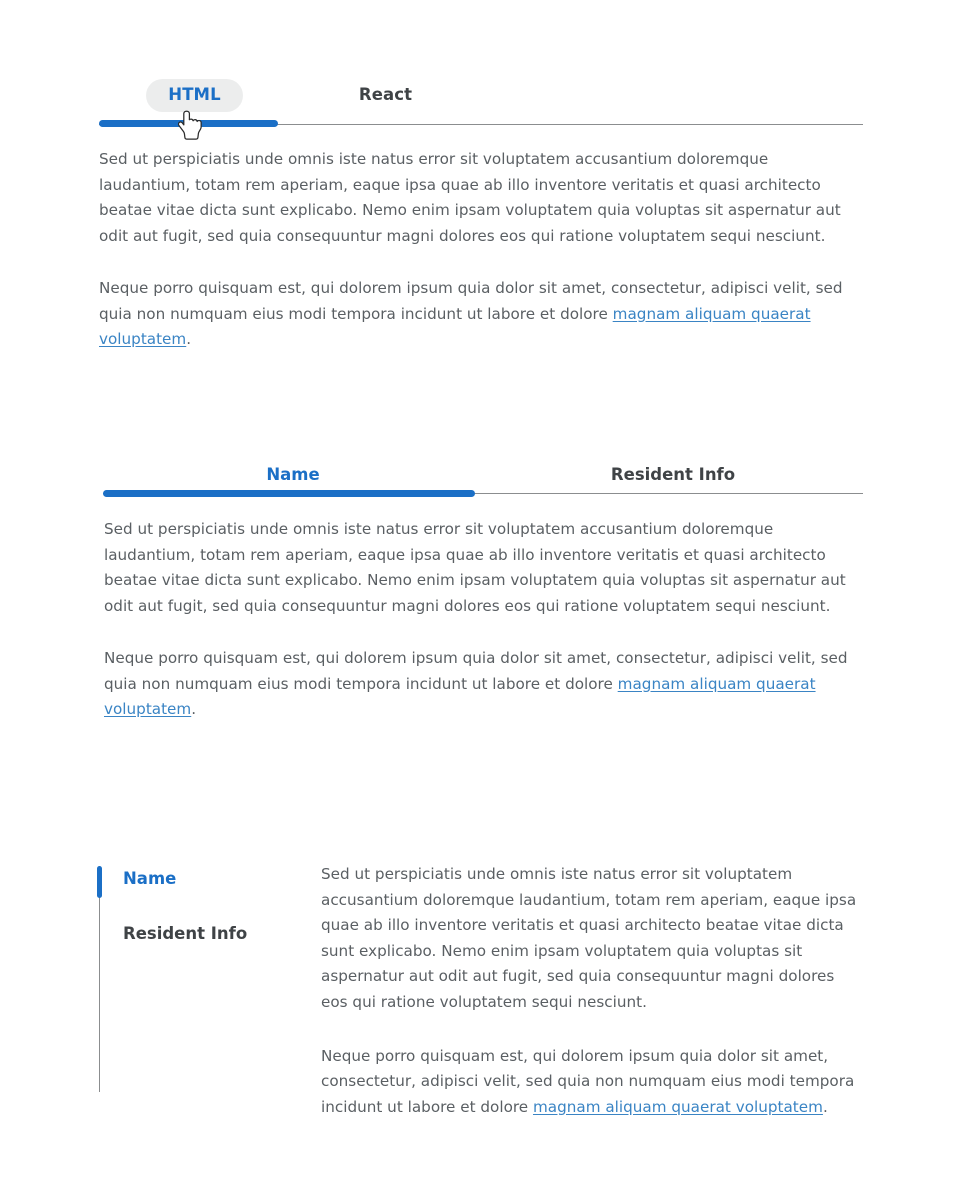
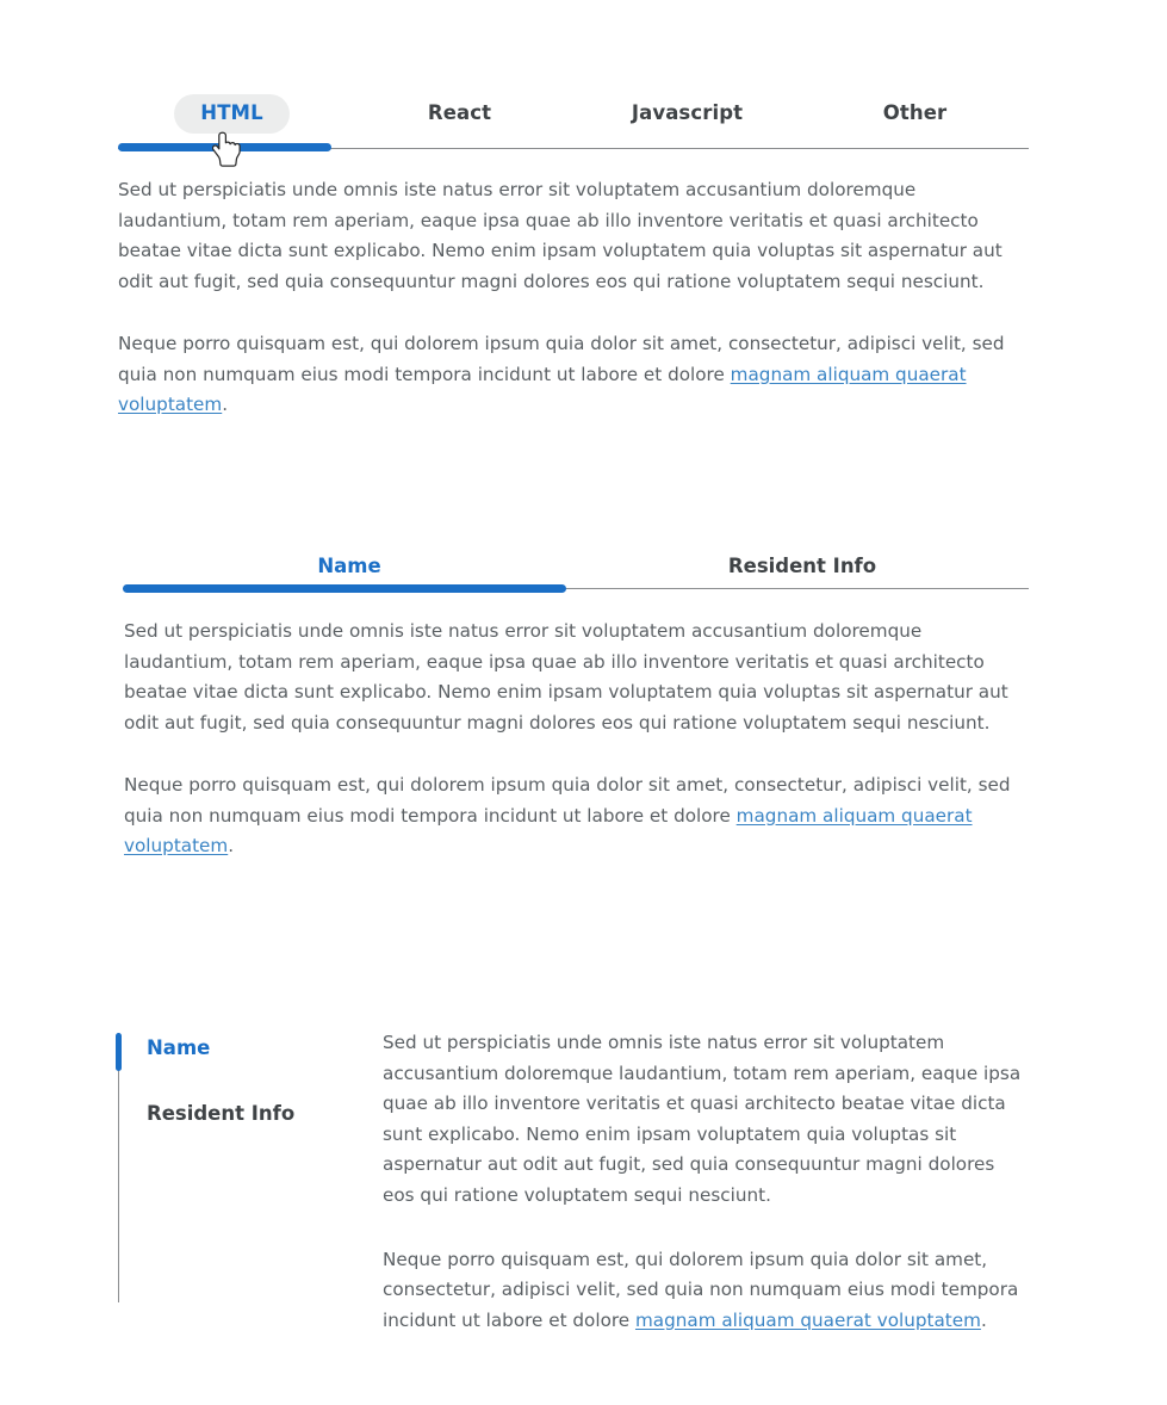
  HTML
  React
+ Javascript
+ Other
  Sed ut perspiciatis unde omnis iste natus error sit voluptatem accusantium doloremque laudantium, totam rem aperiam, eaque ipsa quae ab illo inventore veritatis et quasi architecto beatae vitae dicta sunt explicabo. Nemo enim ipsam voluptatem quia voluptas sit aspernatur aut odit aut fugit, sed quia consequuntur magni dolores eos qui ratione voluptatem sequi nesciunt.
  Neque porro quisquam est, qui dolorem ipsum quia dolor sit amet, consectetur, adipisci velit, sed quia non numquam eius modi tempora incidunt ut labore et dolore magnam aliquam quaerat voluptatem.
  Name
  Resident Info
  Sed ut perspiciatis unde omnis iste natus error sit voluptatem accusantium doloremque laudantium, totam rem aperiam, eaque ipsa quae ab illo inventore veritatis et quasi architecto beatae vitae dicta sunt explicabo. Nemo enim ipsam voluptatem quia voluptas sit aspernatur aut odit aut fugit, sed quia consequuntur magni dolores eos qui ratione voluptatem sequi nesciunt.
  Neque porro quisquam est, qui dolorem ipsum quia dolor sit amet, consectetur, adipisci velit, sed quia non numquam eius modi tempora incidunt ut labore et dolore magnam aliquam quaerat voluptatem.
  Name
  Resident Info
  Sed ut perspiciatis unde omnis iste natus error sit voluptatem accusantium doloremque laudantium, totam rem aperiam, eaque ipsa quae ab illo inventore veritatis et quasi architecto beatae vitae dicta sunt explicabo. Nemo enim ipsam voluptatem quia voluptas sit aspernatur aut odit aut fugit, sed quia consequuntur magni dolores eos qui ratione voluptatem sequi nesciunt.
  Neque porro quisquam est, qui dolorem ipsum quia dolor sit amet, consectetur, adipisci velit, sed quia non numquam eius modi tempora incidunt ut labore et dolore magnam aliquam quaerat voluptatem.
